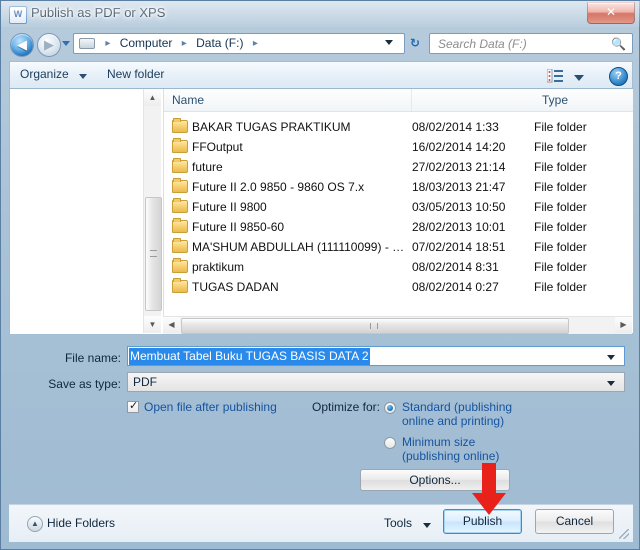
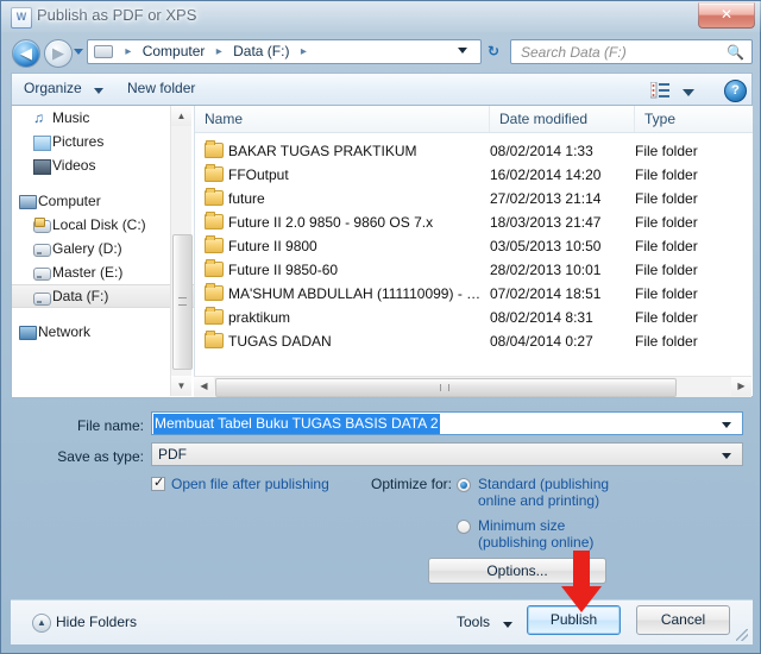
  ◀
  ▶
  ▸ Computer ▸ Data (F:) ▸
  ↻
  Search Data (F:)
  🔍
  Organize
  New folder
  ?
+ ♫
+ Music
+ Pictures
+ Videos
+ Computer
+ Local Disk (C:)
+ Galery (D:)
+ Master (E:)
+ Data (F:)
+ Network
  ▲
  ▼
  Name
+ Date modified
  Type
  BAKAR TUGAS PRAKTIKUM
  08/02/2014 1:33
  File folder
  FFOutput
  16/02/2014 14:20
  File folder
  future
  27/02/2013 21:14
  File folder
  Future II 2.0 9850 - 9860 OS 7.x
  18/03/2013 21:47
  File folder
  Future II 9800
  03/05/2013 10:50
  File folder
  Future II 9850-60
  28/02/2013 10:01
  File folder
  MA'SHUM ABDULLAH (111110099) - PR
  07/02/2014 18:51
  File folder
  praktikum
  08/02/2014 8:31
  File folder
  TUGAS DADAN
- 08/02/2014 0:27
+ 08/04/2014 0:27
  File folder
  ◀
  ▶
  File name:
  Membuat Tabel Buku TUGAS BASIS DATA 2
  Save as type:
  PDF
  Open file after publishing
  Optimize for:
  Standard (publishing
  online and printing)
  Minimum size
  (publishing online)
  Options...
  ▲
  Hide Folders
  Tools
  Publish
  Cancel
